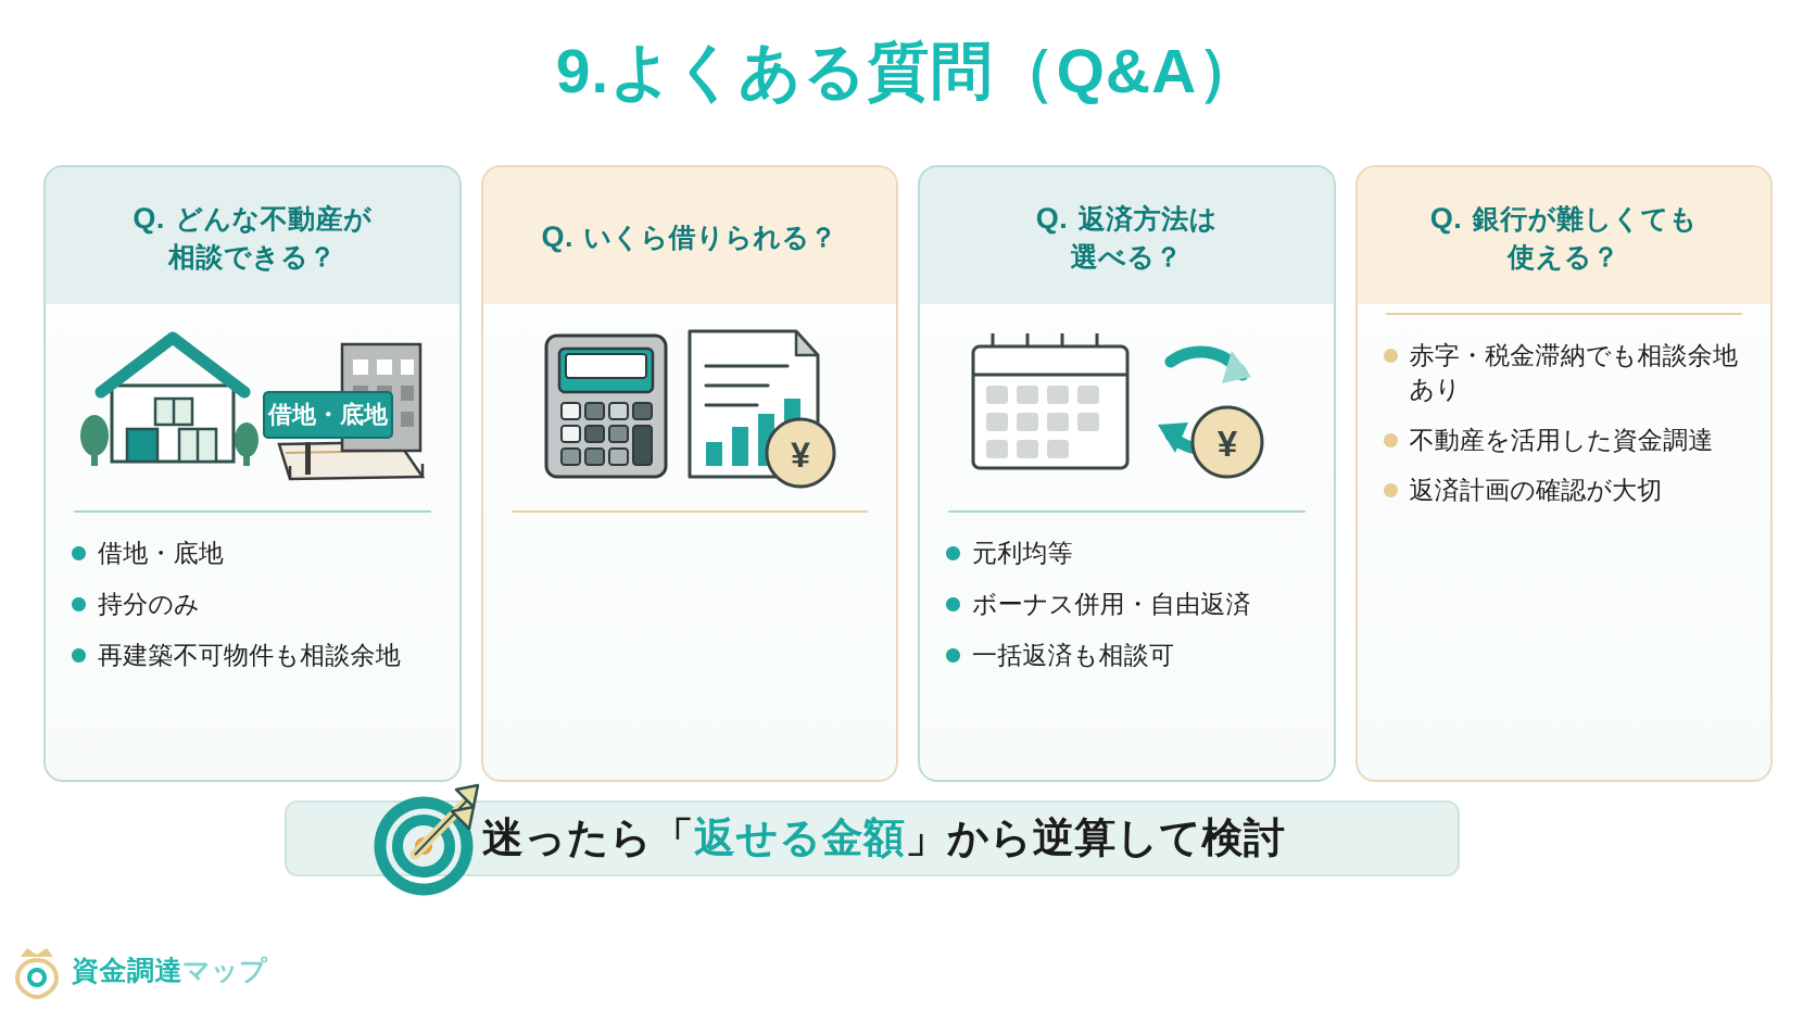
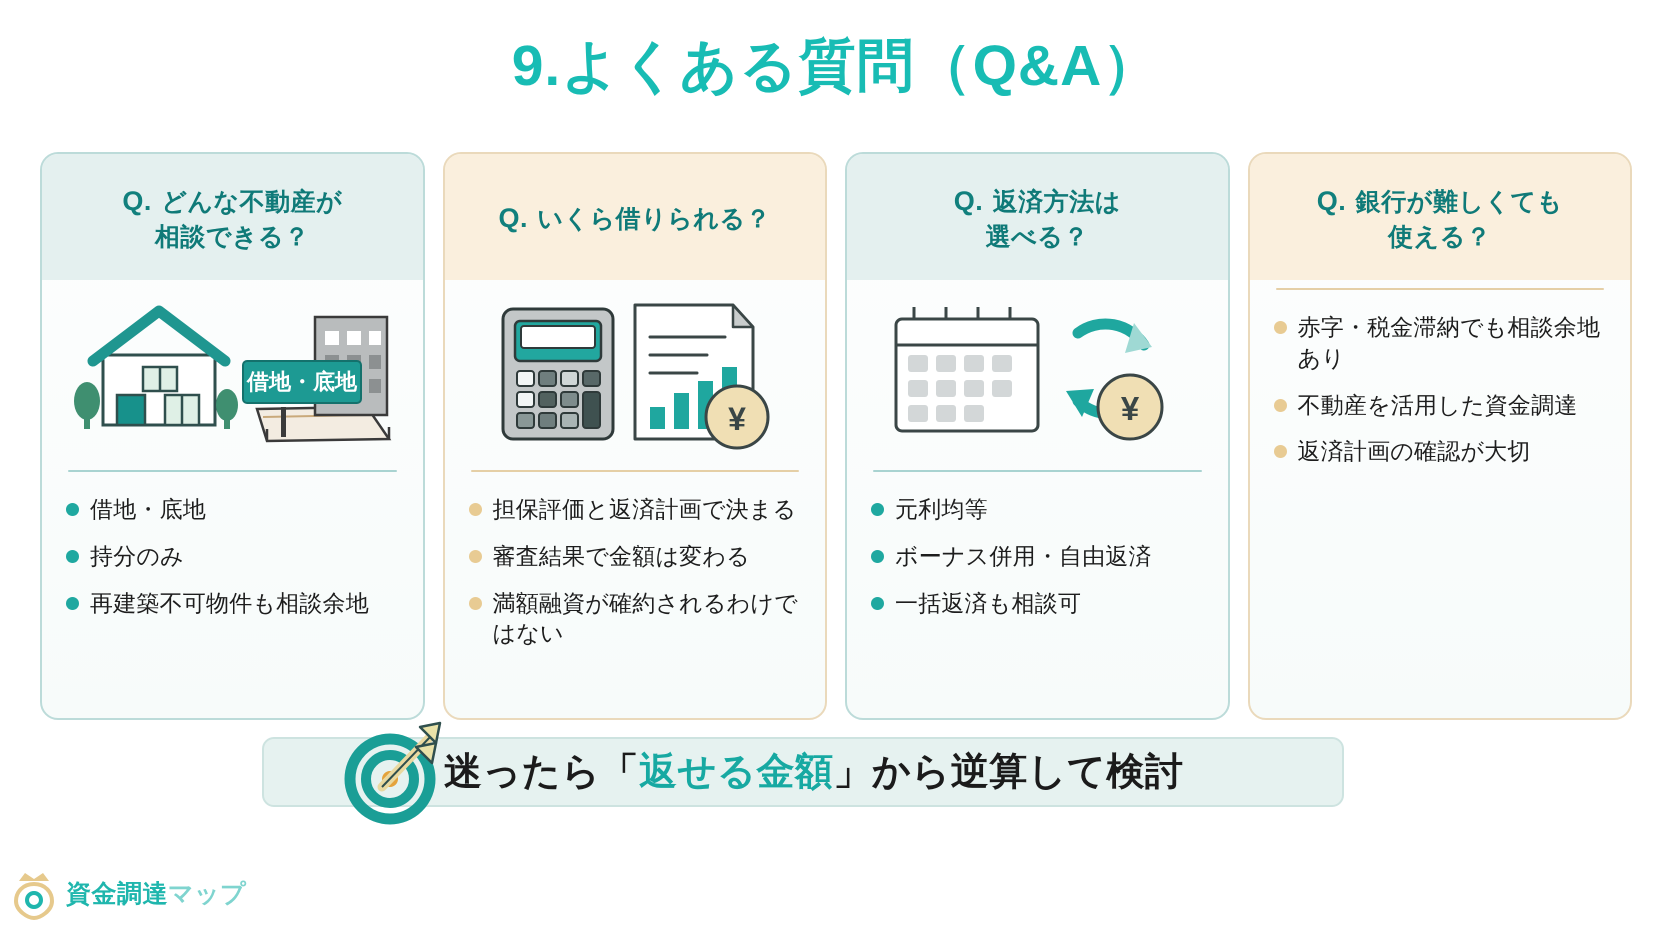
  9.よくある質問（Q&A）
  Q. どんな不動産が
  相談できる？
  借地・底地
  借地・底地
  持分のみ
  再建築不可物件も相談余地
  Q. いくら借りられる？
  ¥
+ 担保評価と返済計画で決まる
+ 審査結果で金額は変わる
+ 満額融資が確約されるわけではない
  Q. 返済方法は
  選べる？
  ¥
  元利均等
  ボーナス併用・自由返済
  一括返済も相談可
  Q. 銀行が難しくても
  使える？
  赤字・税金滞納でも相談余地あり
  不動産を活用した資金調達
  返済計画の確認が大切
  迷ったら「返せる金額」から逆算して検討
  資金調達マップ
